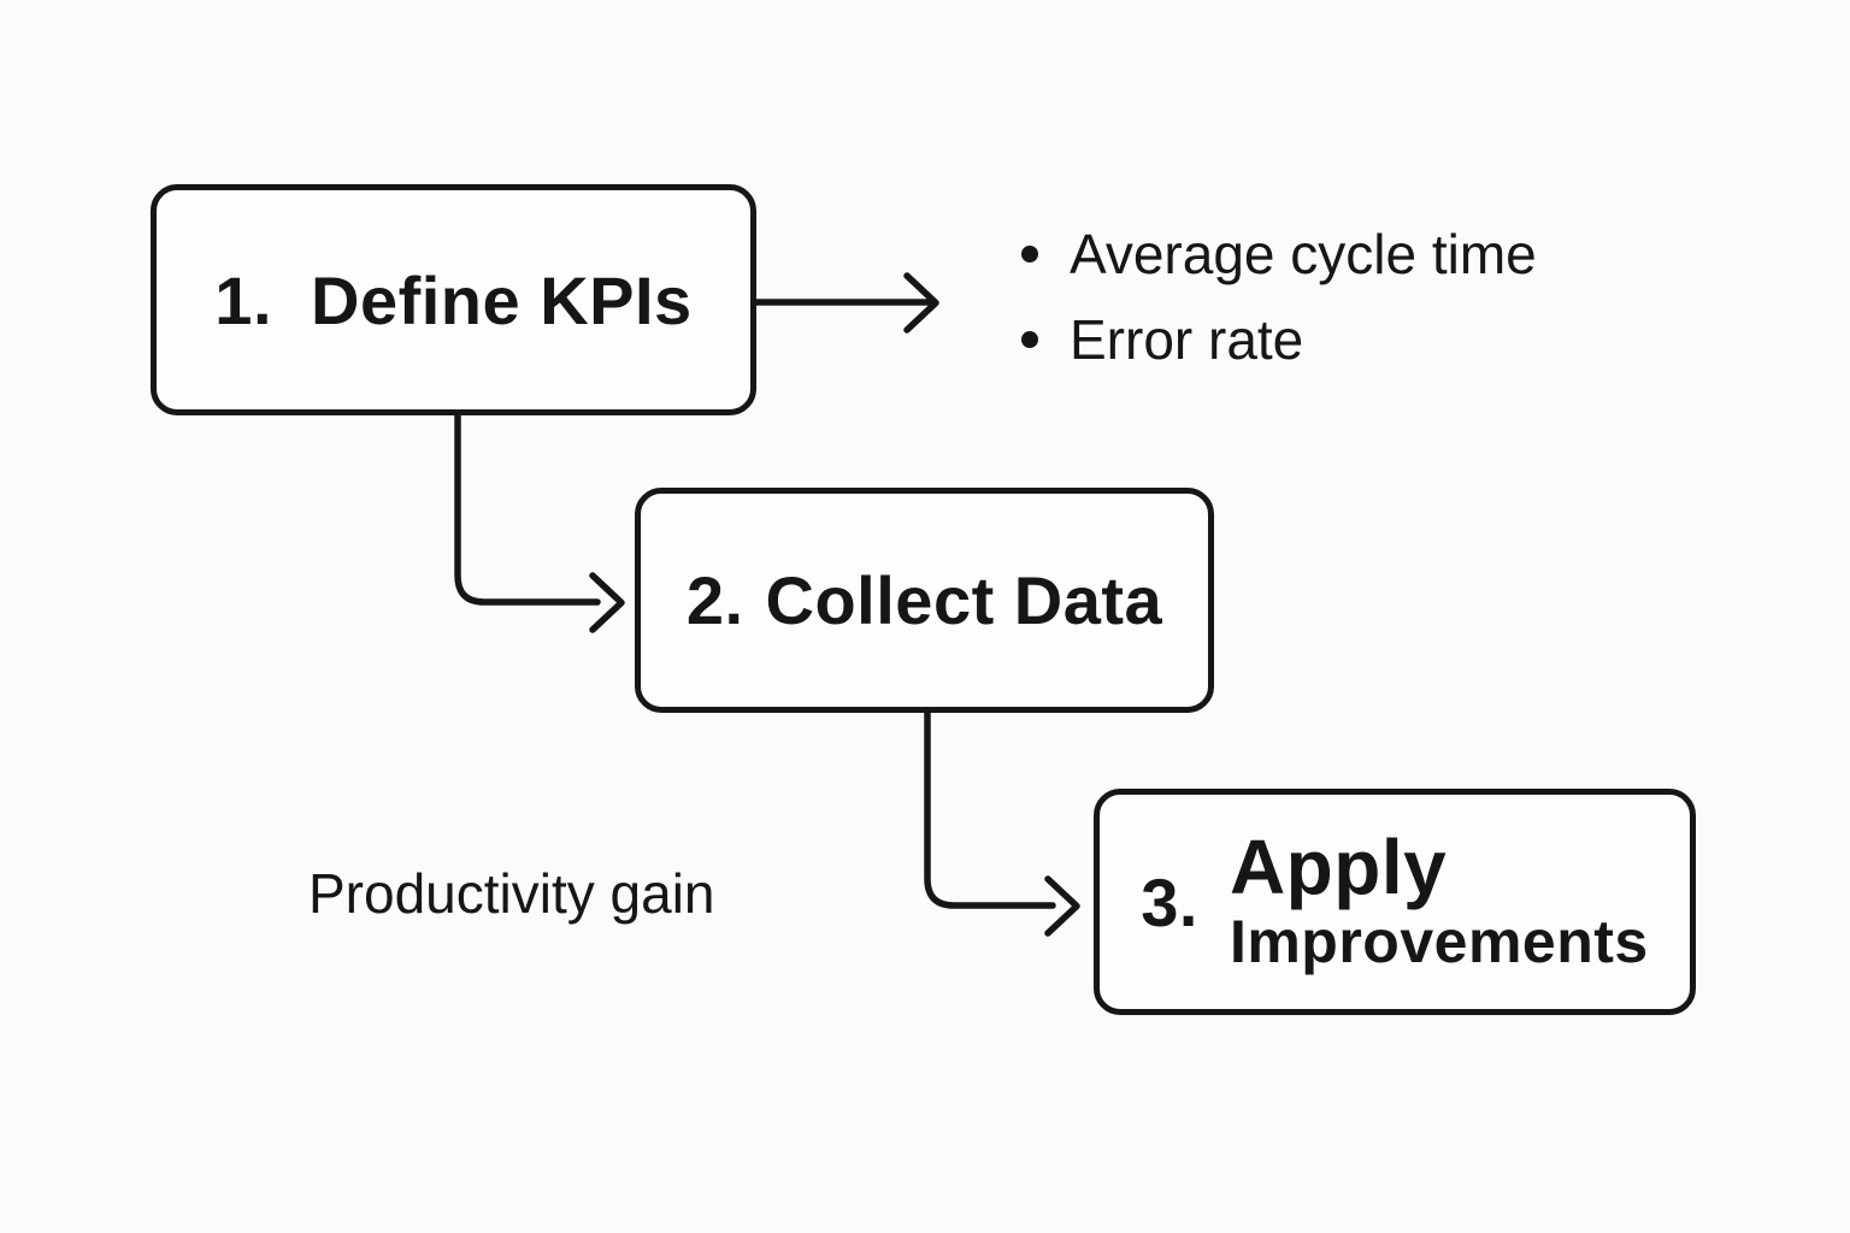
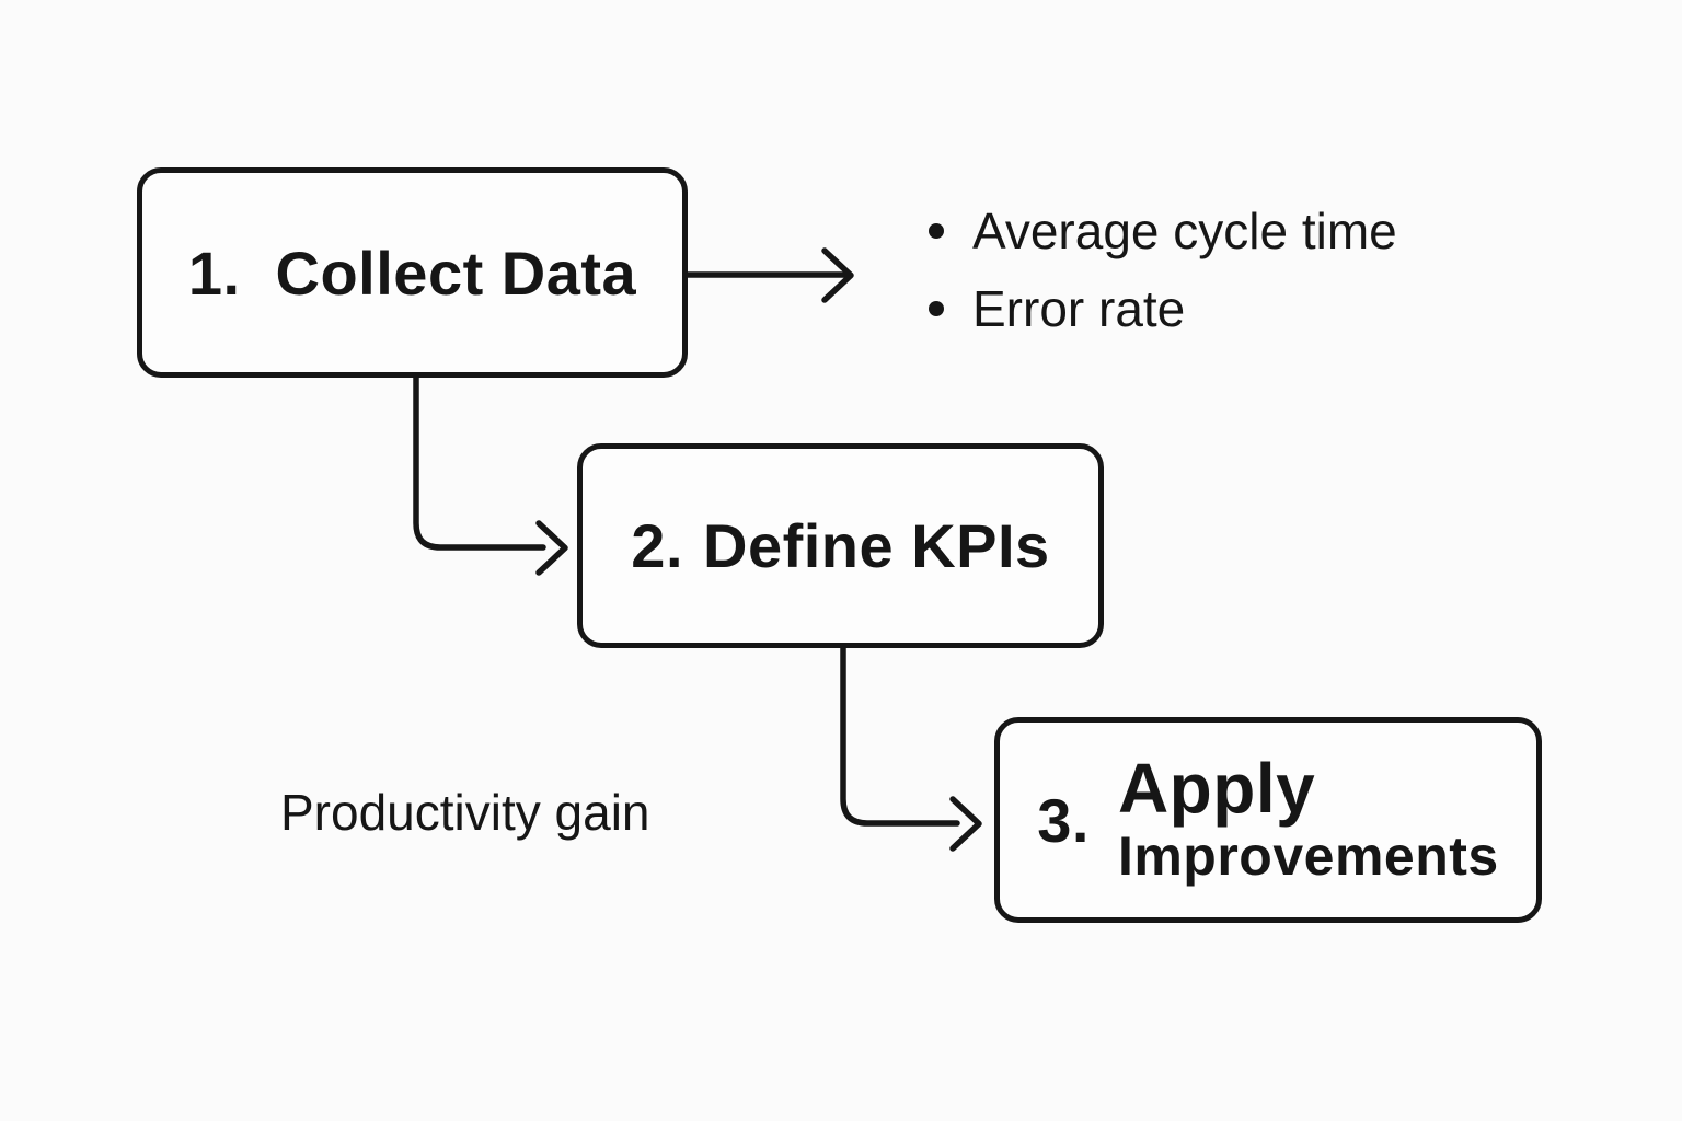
  1.
- Define KPIs
+ Collect Data
  2.
- Collect Data
+ Define KPIs
  3.
  Apply
  Improvements
  Average cycle time
  Error rate
  Productivity gain
